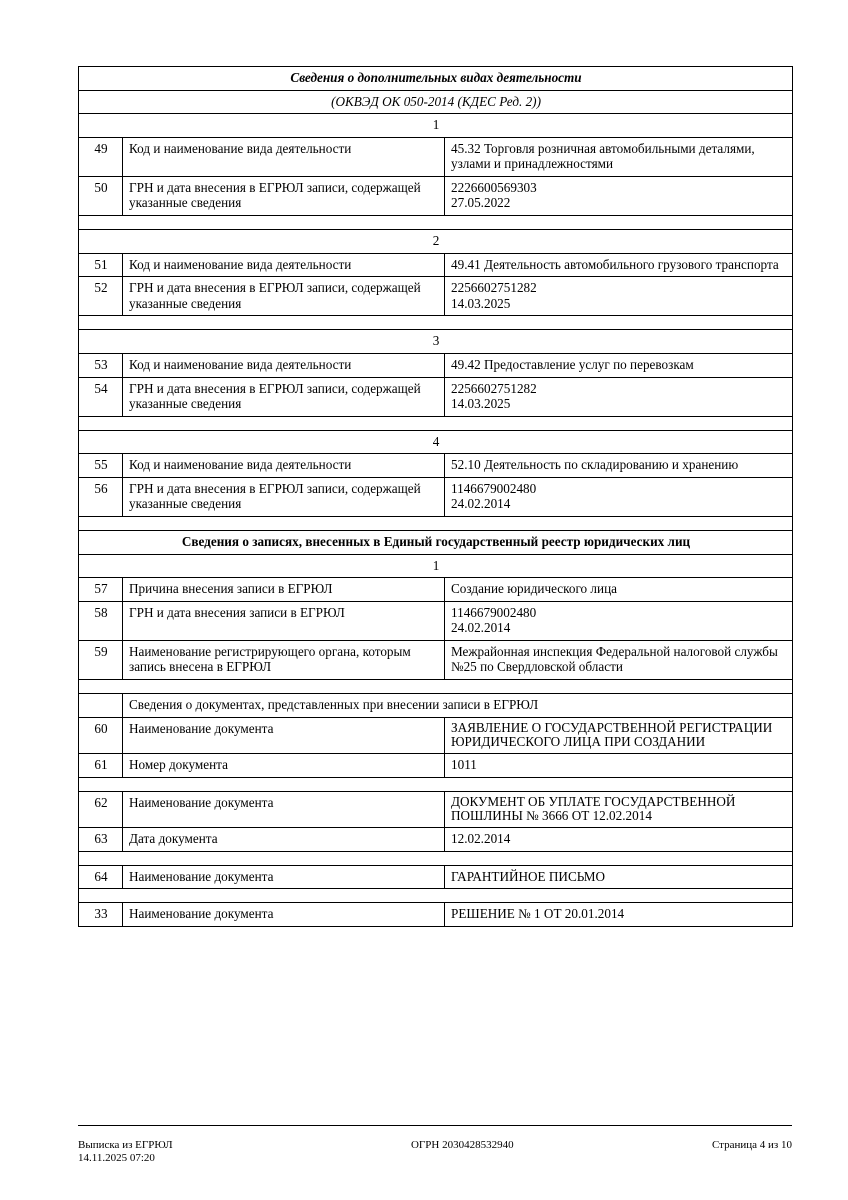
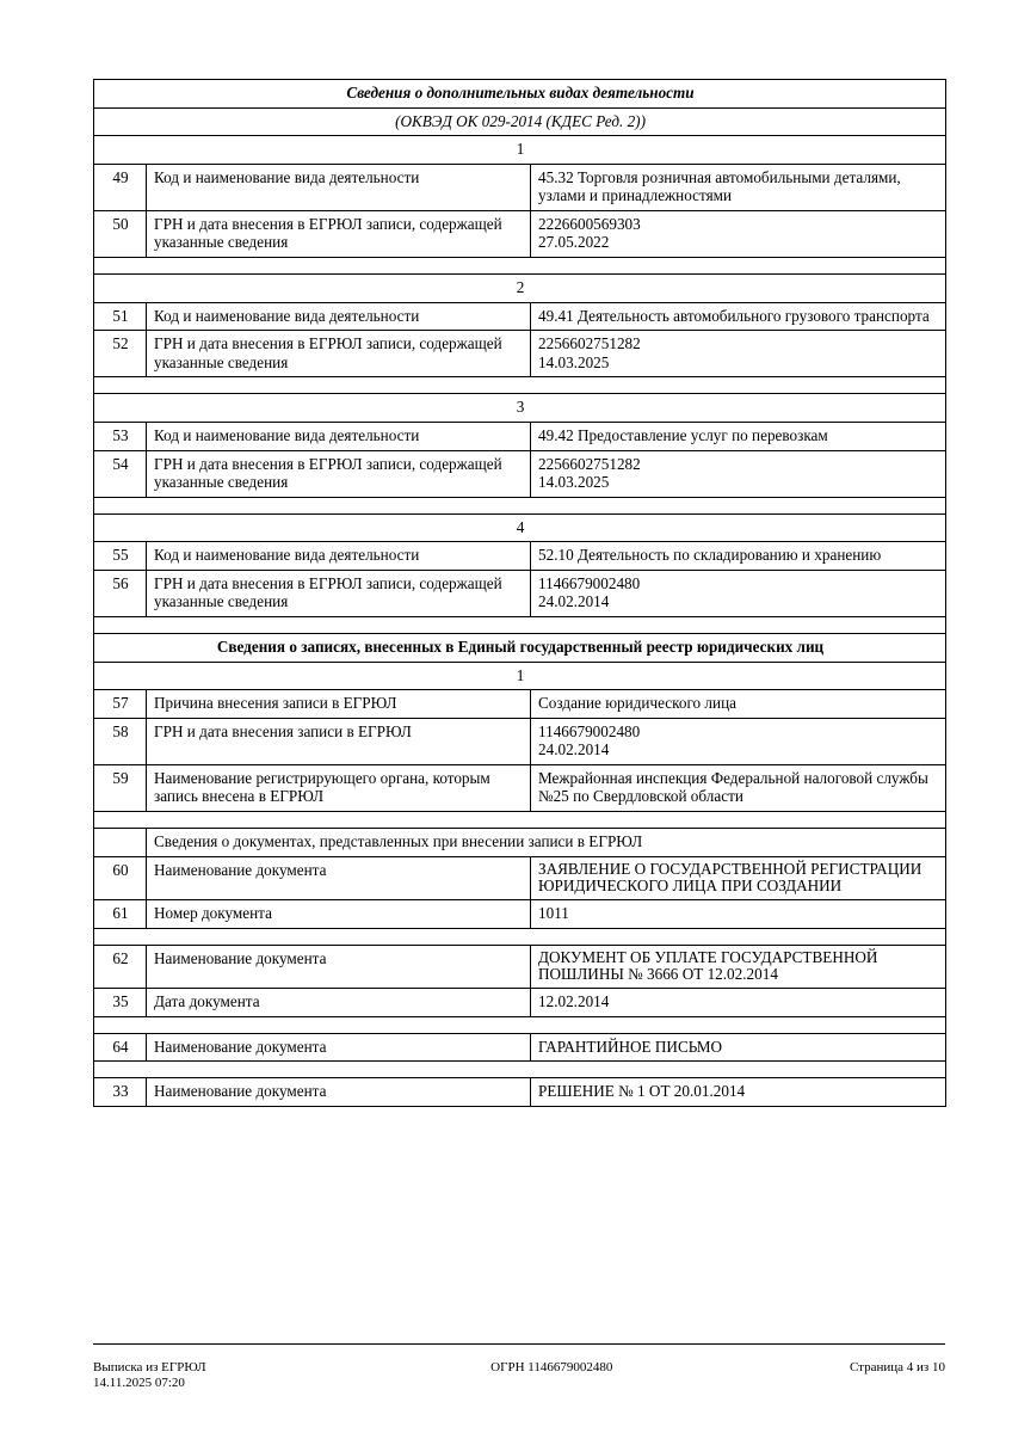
  Сведения о дополнительных видах деятельности
- (ОКВЭД ОК 050-2014 (КДЕС Ред. 2))
+ (ОКВЭД ОК 029-2014 (КДЕС Ред. 2))
  1
  49	Код и наименование вида деятельности	45.32 Торговля розничная автомобильными деталями, узлами и принадлежностями
  50	ГРН и дата внесения в ЕГРЮЛ записи, содержащей указанные сведения	2226600569303 27.05.2022
  2
  51	Код и наименование вида деятельности	49.41 Деятельность автомобильного грузового транспорта
  52	ГРН и дата внесения в ЕГРЮЛ записи, содержащей указанные сведения	2256602751282 14.03.2025
  3
  53	Код и наименование вида деятельности	49.42 Предоставление услуг по перевозкам
  54	ГРН и дата внесения в ЕГРЮЛ записи, содержащей указанные сведения	2256602751282 14.03.2025
  4
  55	Код и наименование вида деятельности	52.10 Деятельность по складированию и хранению
  56	ГРН и дата внесения в ЕГРЮЛ записи, содержащей указанные сведения	1146679002480 24.02.2014
  Сведения о записях, внесенных в Единый государственный реестр юридических лиц
  1
  57	Причина внесения записи в ЕГРЮЛ	Создание юридического лица
  58	ГРН и дата внесения записи в ЕГРЮЛ	1146679002480 24.02.2014
  59	Наименование регистрирующего органа, которым запись внесена в ЕГРЮЛ	Межрайонная инспекция Федеральной налоговой службы №25 по Свердловской области
  	Сведения о документах, представленных при внесении записи в ЕГРЮЛ
  60	Наименование документа	ЗАЯВЛЕНИЕ О ГОСУДАРСТВЕННОЙ РЕГИСТРАЦИИ ЮРИДИЧЕСКОГО ЛИЦА ПРИ СОЗДАНИИ
  61	Номер документа	1011
  62	Наименование документа	ДОКУМЕНТ ОБ УПЛАТЕ ГОСУДАРСТВЕННОЙ ПОШЛИНЫ № 3666 ОТ 12.02.2014
- 63	Дата документа	12.02.2014
+ 35	Дата документа	12.02.2014
  64	Наименование документа	ГАРАНТИЙНОЕ ПИСЬМО
  33	Наименование документа	РЕШЕНИЕ № 1 ОТ 20.01.2014
  Выписка из ЕГРЮЛ
  14.11.2025 07:20
- ОГРН 2030428532940
+ ОГРН 1146679002480
  Страница 4 из 10
